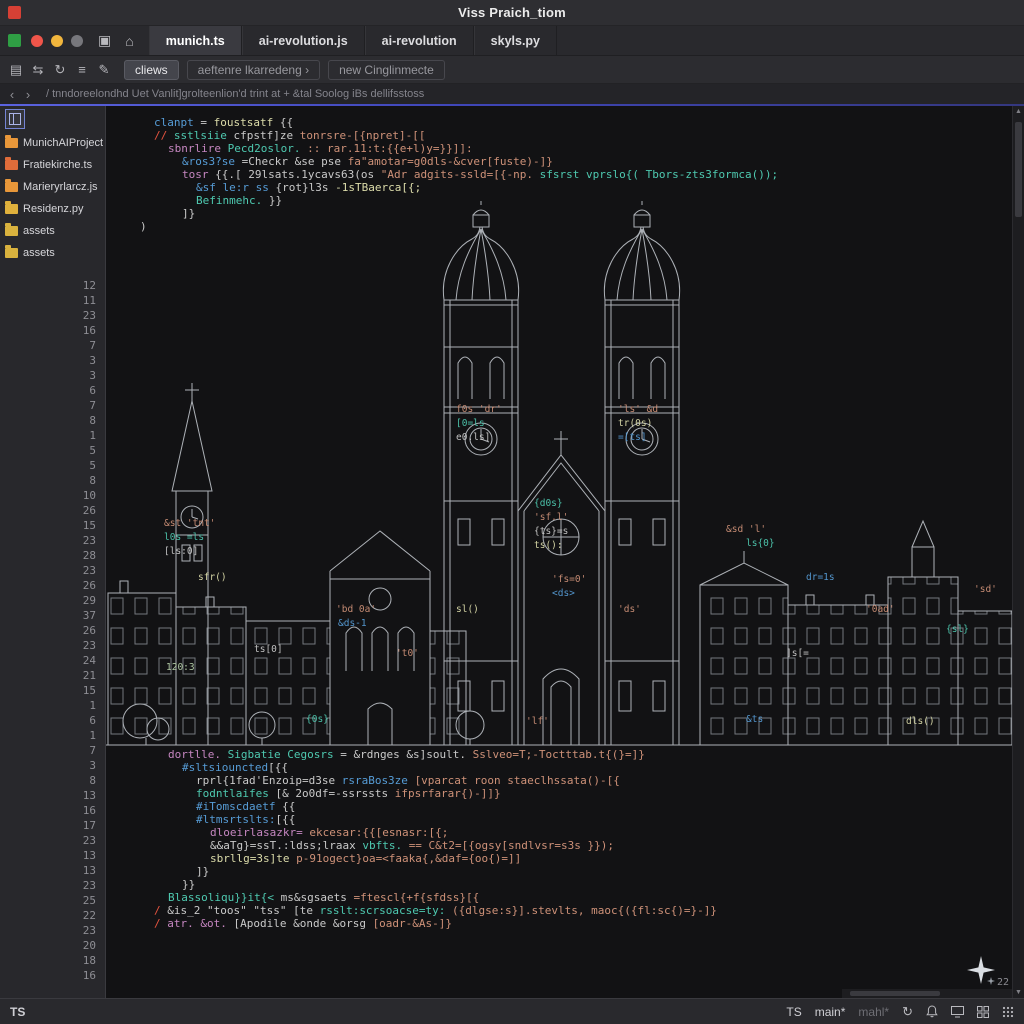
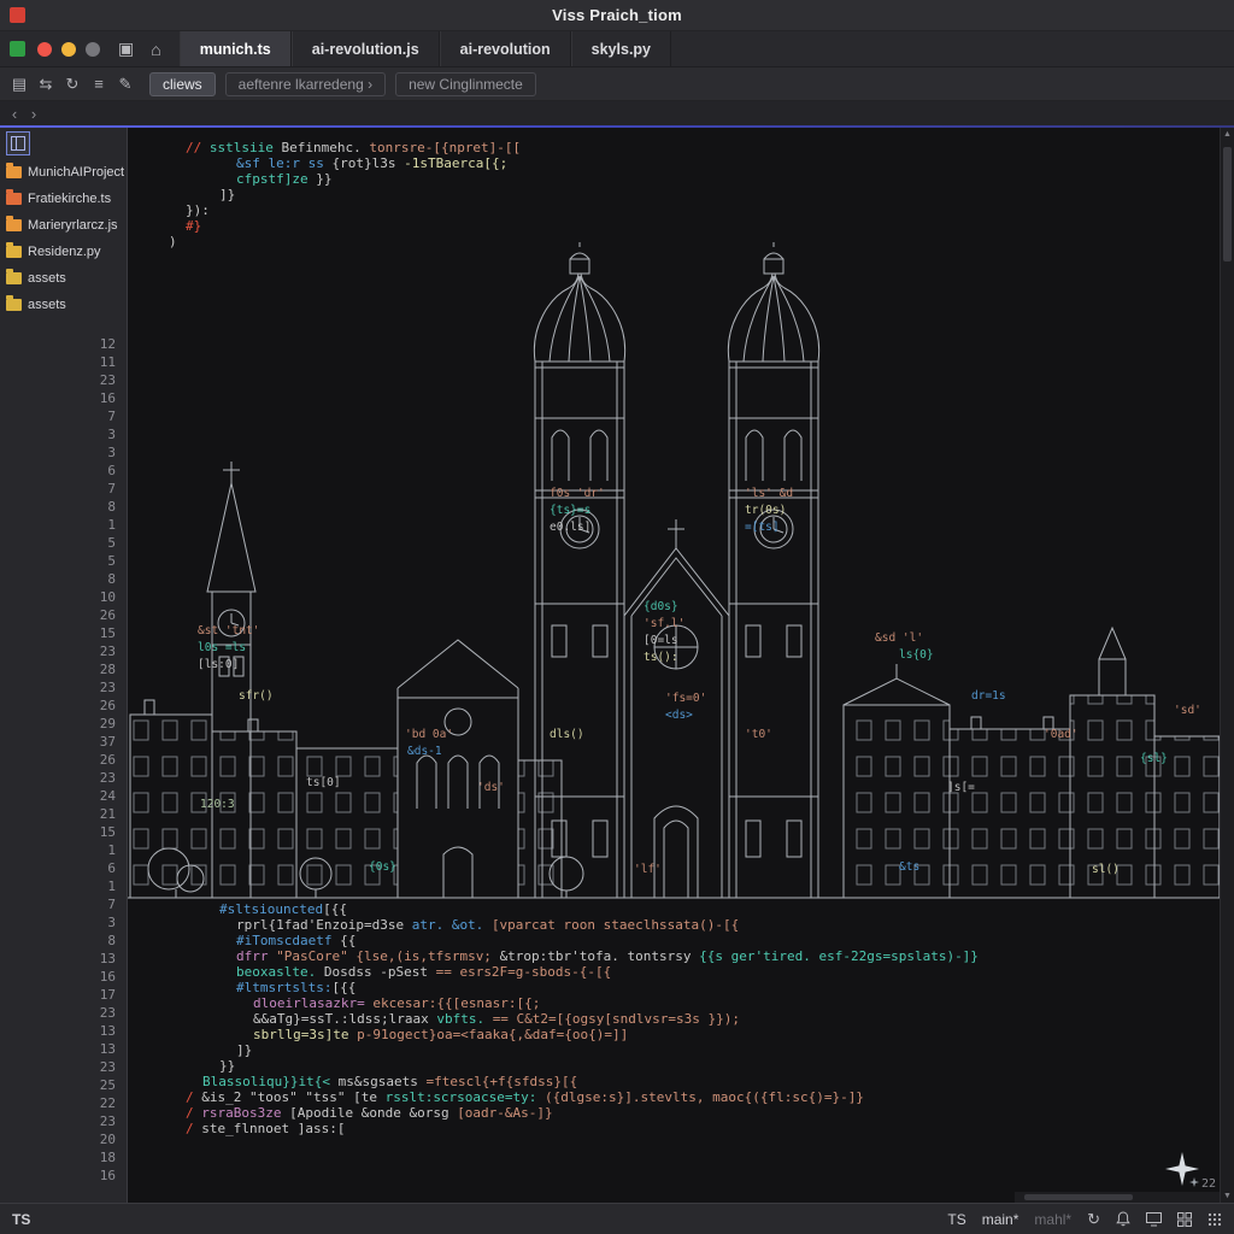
  Viss Praich_tiom
  ▣
  ⌂
  munich.ts
  ai-revolution.js
  ai-revolution
  skyls.py
  ▤
  ⇆
  ↻
  ≡
  ✎
  cliews
  aeftenre lkarredeng ›
  new Cinglinmecte
  ‹
  ›
- / tnndoreelondhd Uet Vanlit]grolteenlion'd trint at + &tal Soolog iBs dellifsstoss
  MunichAIProject
  Fratiekirche.ts
  Marieryrlarcz.js
  Residenz.py
  assets
  assets
  12
  11
  23
  16
  7
  3
  3
  6
  7
  8
  1
  5
  5
  8
  10
  26
  15
  23
  28
  23
  26
  29
  37
  26
  23
  24
  21
  15
  1
  6
  1
  7
  3
  8
  13
  16
  17
  23
  13
  13
  23
  25
  22
  23
  20
  18
  16
  &st 'tnt'
  l0s =ls
  [ls:0]
  sfr()
  'bd 0a'
  &ds-1
  f0s 'dr'
- [0=ls
+ {ts}=s
  e0.ls]
  'ls' &d
  tr(0s)
  =[ts]
  {d0s}
  'sf.l'
- {ts}=s
+ [0=ls
  ts():
  'fs=0'
  <ds>
- sl()
+ dls()
- 'ds'
+ 't0'
  &sd 'l'
  ls{0}
  dr=1s
  '0ad'
  ts[0]
- 't0'
+ 'ds'
  {sl}
  120:3
  ]s[=
  'sd'
  {0s}
  'lf'
  &ts
- dls()
+ sl()
- clanpt = foustsatf {{
- // sstlsiie cfpstf]ze tonrsre-[{npret]-[[
+ // sstlsiie Befinmehc. tonrsre-[{npret]-[[
- sbnrlire Pecd2oslor. :: rar.11:t:{{e+l)y=}}]]:
- &ros3?se =Checkr &se pse fa"amotar=g0dls-&cver[fuste)-]}
- tosr {{.[ 29lsats.1ycavs63(os "Adr adgits-ssld=[{-np. sfsrst vprslo{( Tbors-zts3formca());
  &sf le:r ss {rot}l3s -1sTBaerca[{;
- Befinmehc. }}
+ cfpstf]ze }}
  ]}
+ }):
+ #}
  )
- dortlle. Sigbatie Cegosrs = &rdnges &s]soult. Sslveo=T;-Toctttab.t{(}=]}
  #sltsiouncted[{{
- rprl{1fad'Enzoip=d3se rsraBos3ze [vparcat roon staeclhssata()-[{
+ rprl{1fad'Enzoip=d3se atr. &ot. [vparcat roon staeclhssata()-[{
- fodntlaifes [& 2o0df=-ssrssts ifpsrfarar{)-]]}
  #iTomscdaetf {{
+ dfrr "PasCore" {lse,(is,tfsrmsv; &trop:tbr'tofa. tontsrsy {{s ger'tired. esf-22gs=spslats)-]}
+ beoxaslte. Dosdss -pSest == esrs2F=g-sbods-{-[{
  #ltmsrtslts:[{{
  dloeirlasazkr= ekcesar:{{[esnasr:[{;
  &&aTg}=ssT.:ldss;lraax vbfts. == C&t2=[{ogsy[sndlvsr=s3s }});
  sbrllg=3s]te p-91ogect}oa=<faaka{,&daf={oo{)=]]
  ]}
  }}
  Blassoliqu}}it{< ms&sgsaets =ftescl{+f{sfdss}[{
  / &is_2 "toos" "tss" [te rsslt:scrsoacse=ty: ({dlgse:s}].stevlts, maoc{({fl:sc{)=}-]}
- / atr. &ot. [Apodile &onde &orsg [oadr-&As-]}
+ / rsraBos3ze [Apodile &onde &orsg [oadr-&As-]}
+ / ste_flnnoet ]ass:[
  22
  TS
  TS
  main*
  mahl*
  ↻
